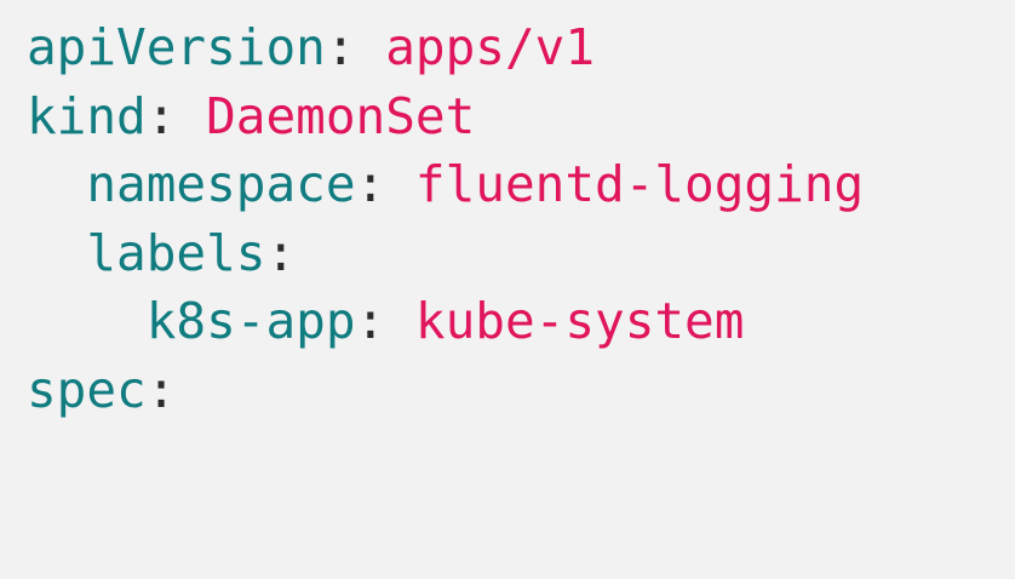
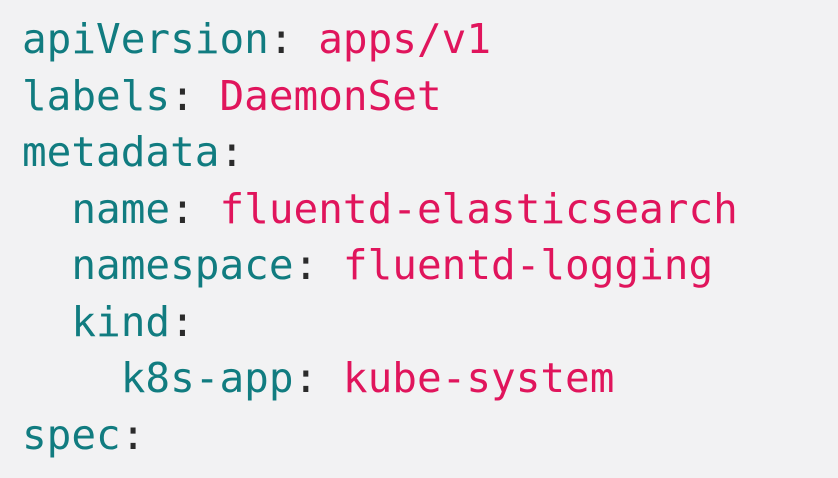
  apiVersion: apps/v1
- kind: DaemonSet
+ labels: DaemonSet
+ metadata:
+ name: fluentd-elasticsearch
  namespace: fluentd-logging
- labels:
+ kind:
  k8s-app: kube-system
  spec:
